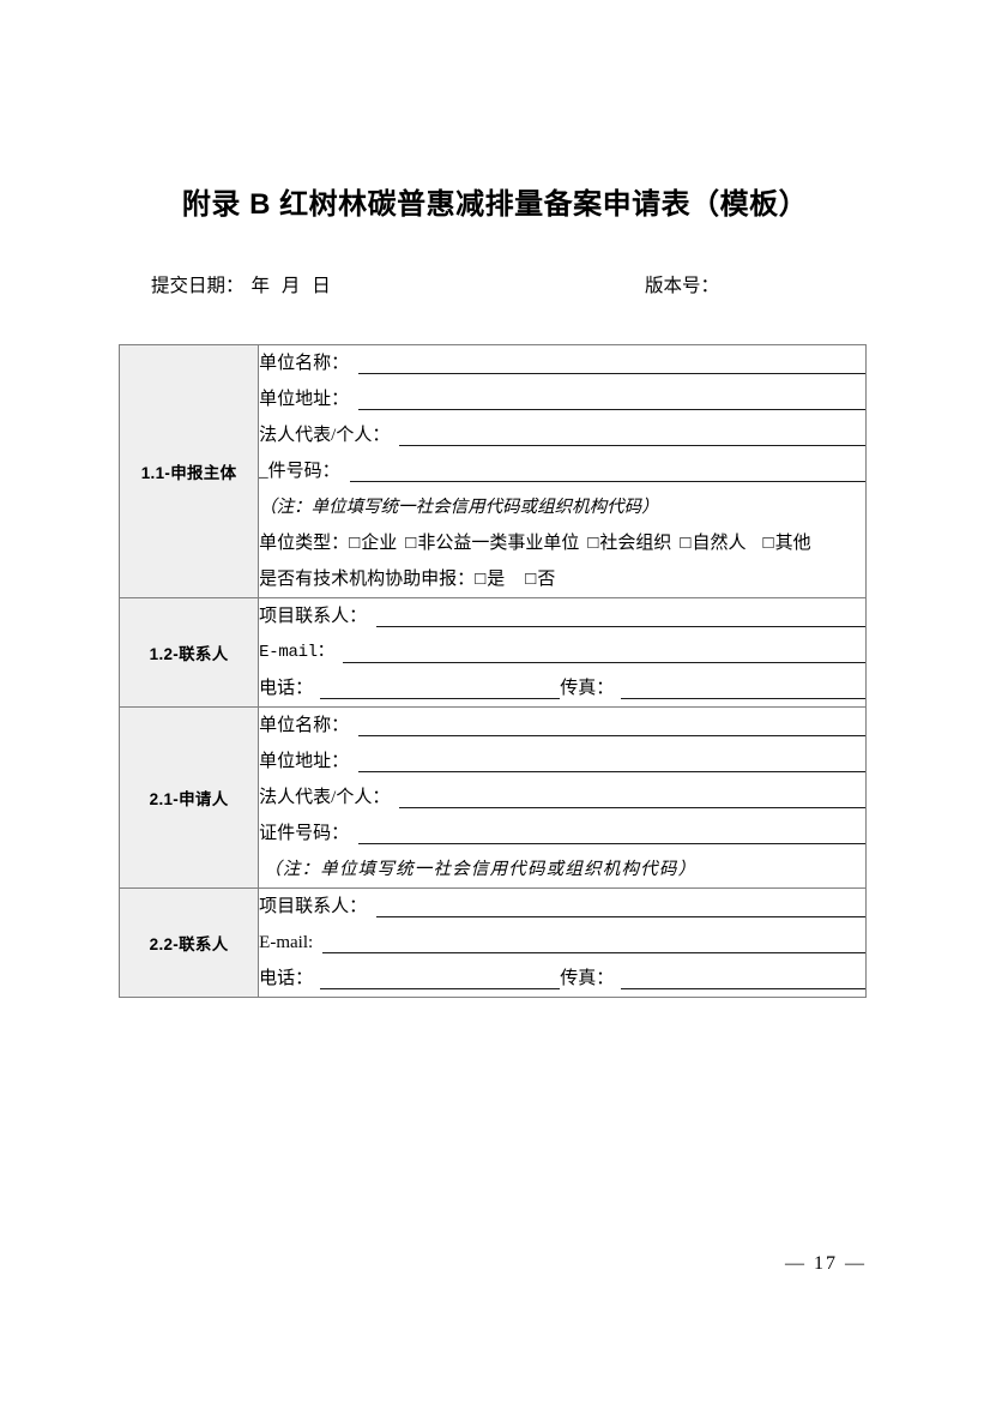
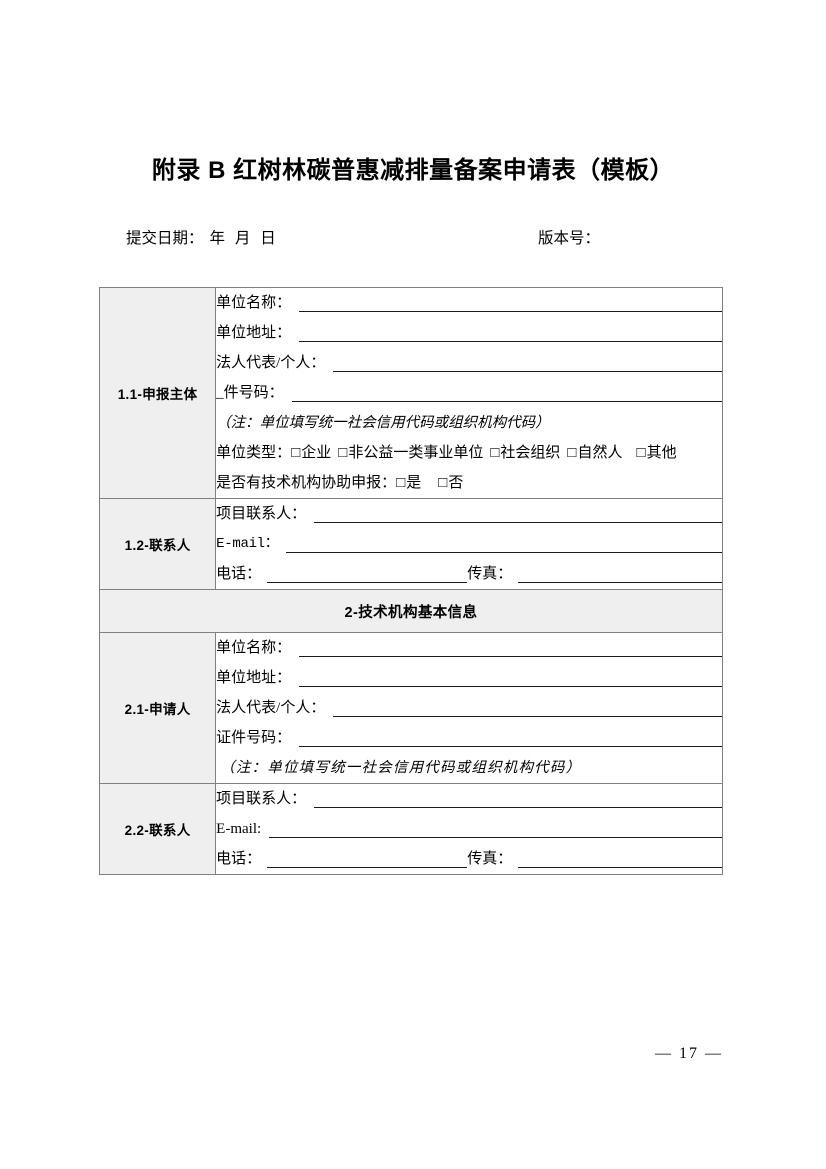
  附录 B 红树林碳普惠减排量备案申请表（模板）
  提交日期： 年 月 日
  版本号：
  1.1-申报主体	单位名称： 单位地址： 法人代表/个人： _件号码： （注：单位填写统一社会信用代码或组织机构代码） 单位类型：□企业 □非公益一类事业单位 □社会组织 □自然人 □其他 是否有技术机构协助申报：□是 □否
  1.2-联系人	项目联系人： E-mail： 电话： 传真：
+ 2-技术机构基本信息
  2.1-申请人	单位名称： 单位地址： 法人代表/个人： 证件号码： （注：单位填写统一社会信用代码或组织机构代码）
  2.2-联系人	项目联系人： E-mail: 电话： 传真：
  — 17 —
